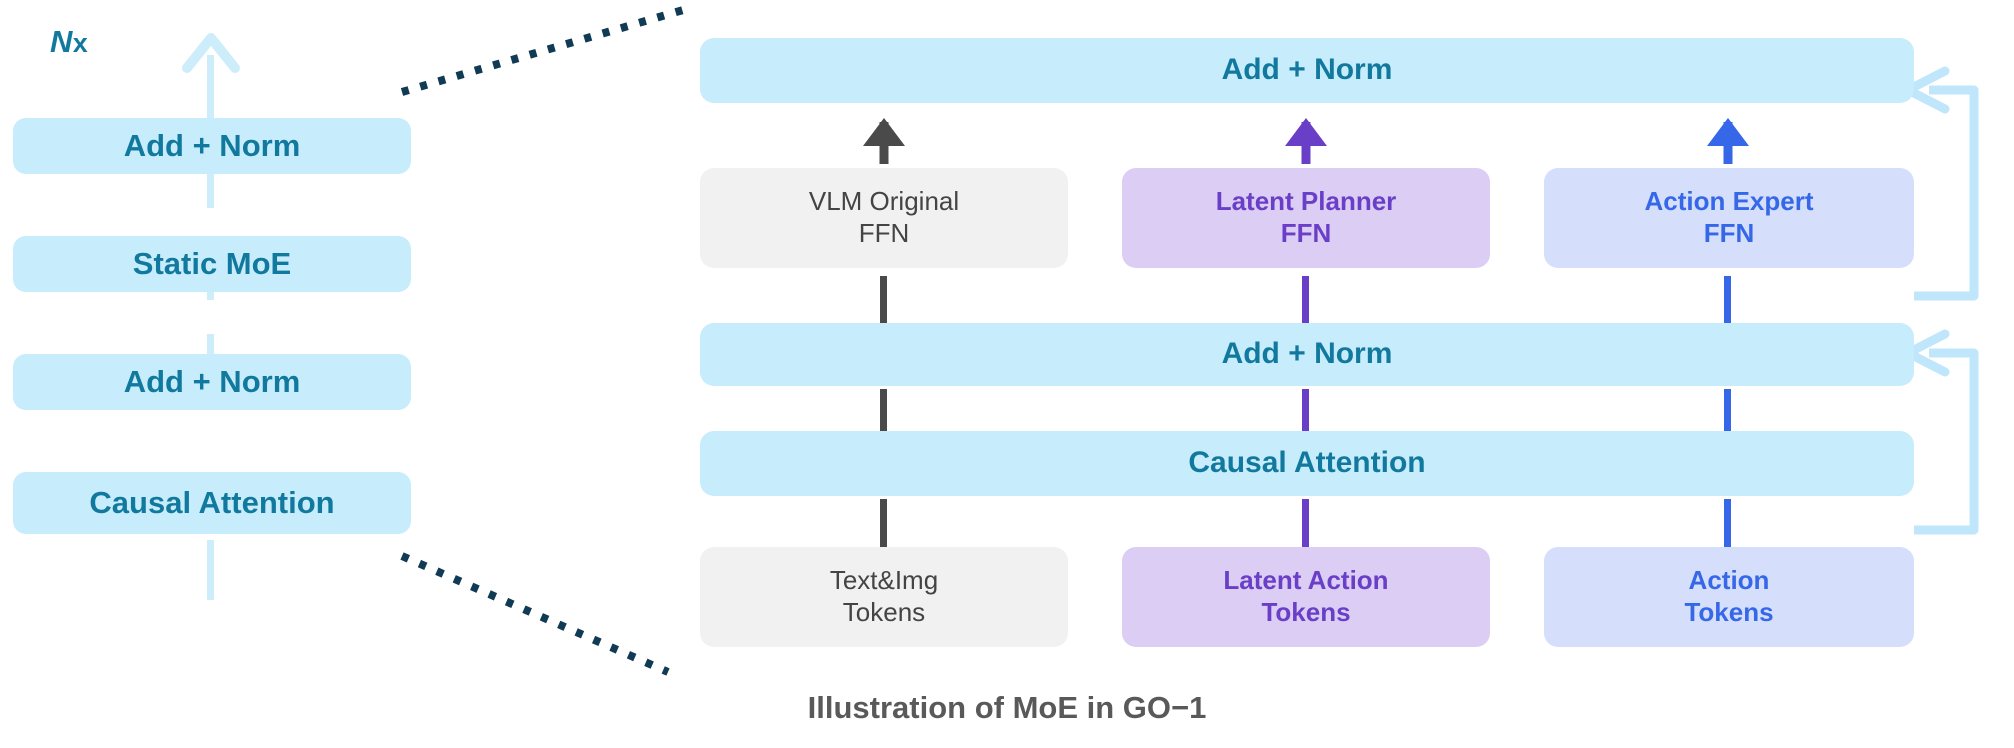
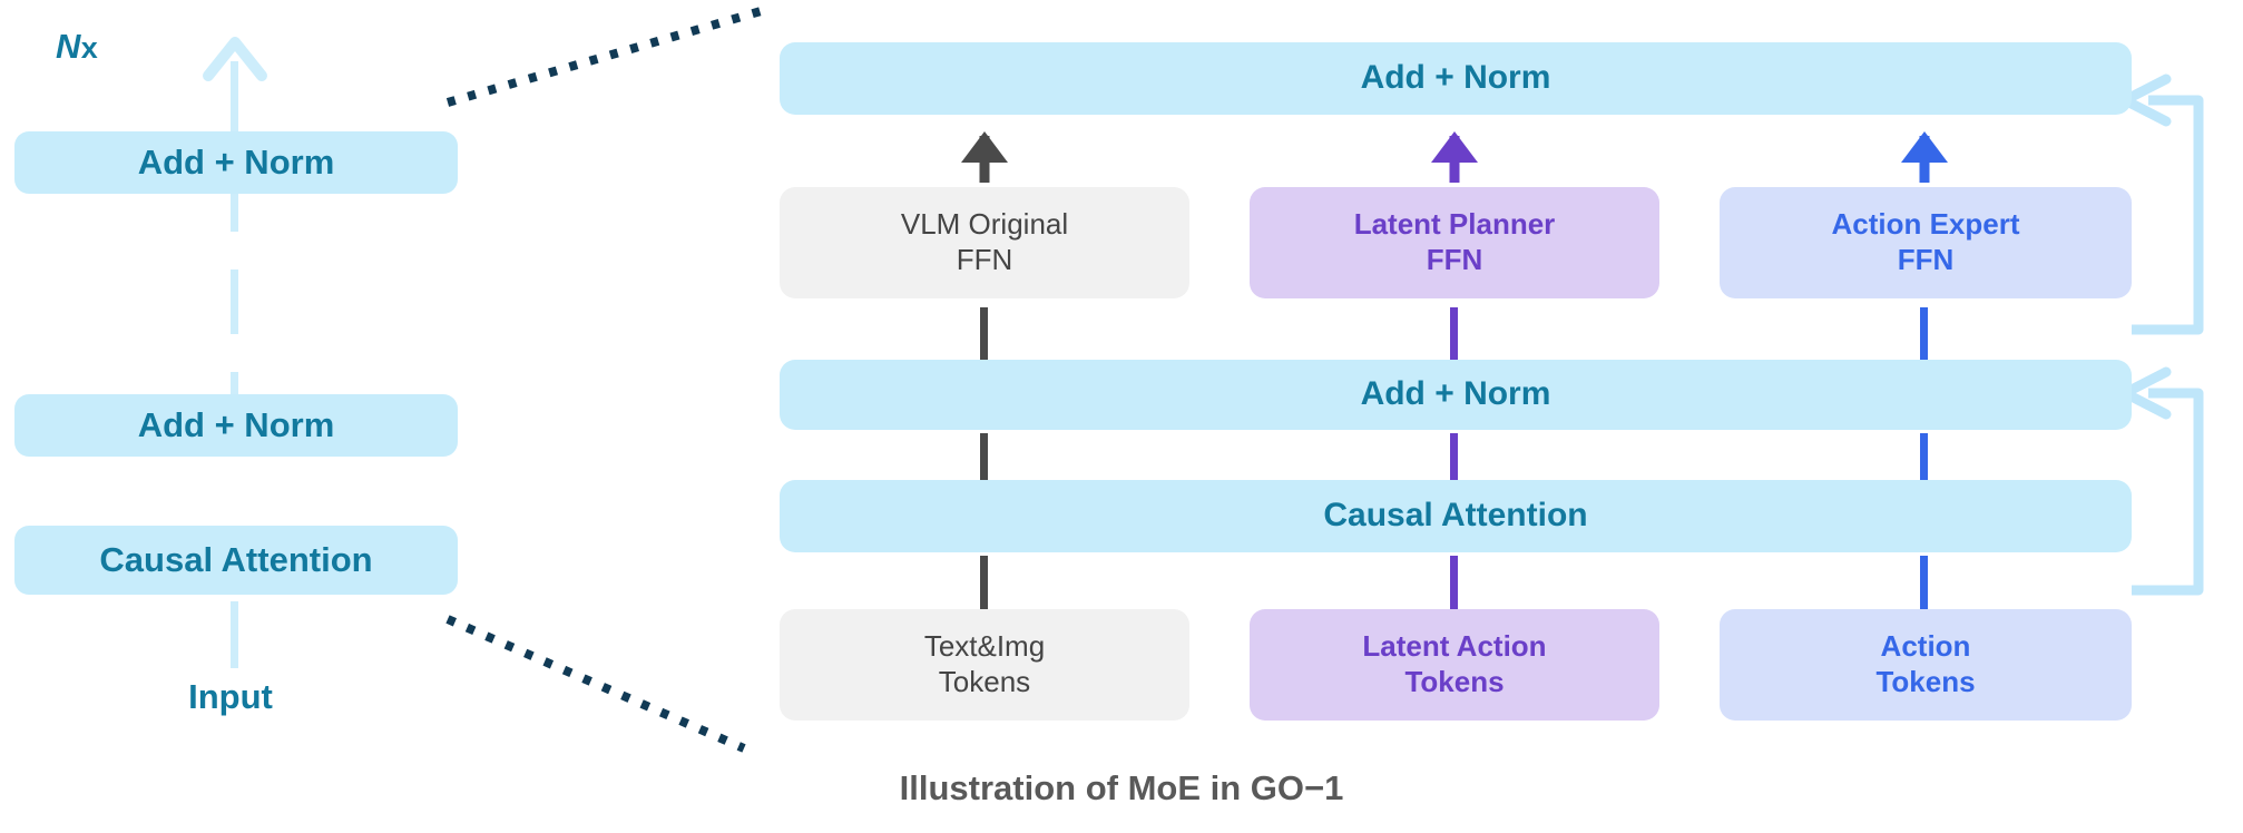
  Nx
  Add + Norm
- Static MoE
  Add + Norm
  Causal Attention
+ Input
  Add + Norm
  VLM Original
  FFN
  Latent Planner
  FFN
  Action Expert
  FFN
  Add + Norm
  Causal Attention
  Text&Img
  Tokens
  Latent Action
  Tokens
  Action
  Tokens
  Illustration of MoE in GO−1
